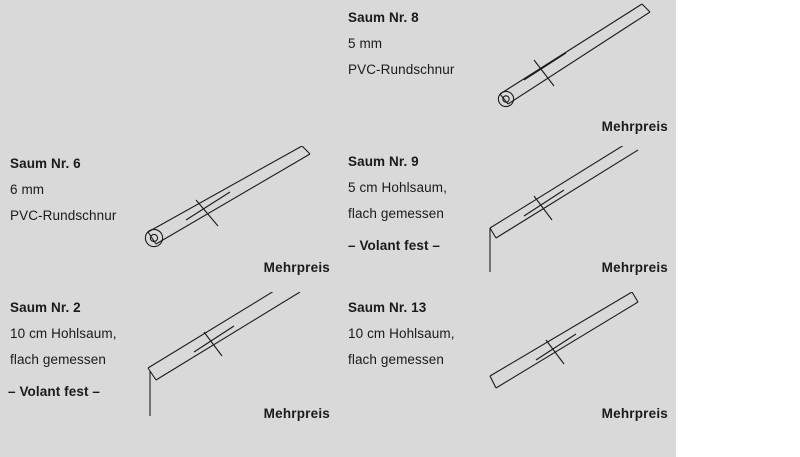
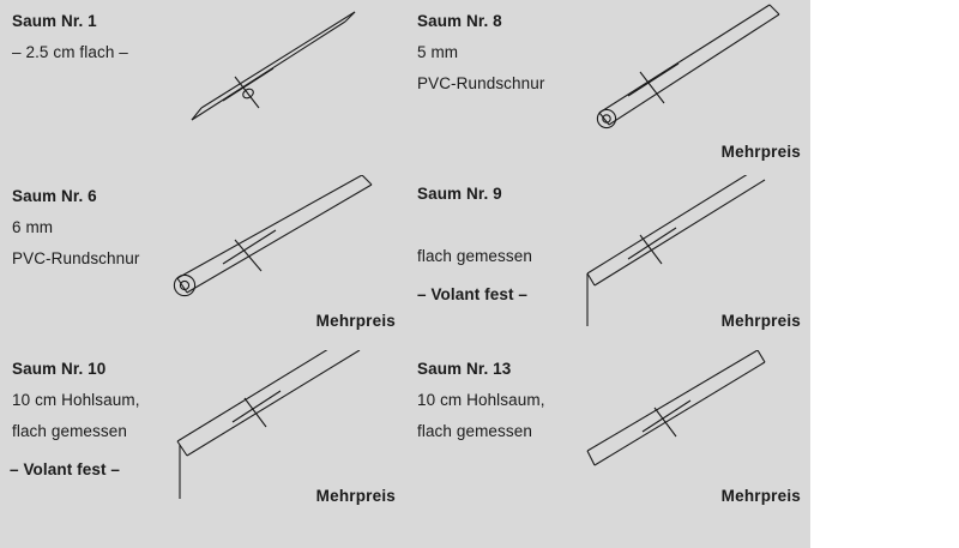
+ Saum Nr. 1
+ – 2.5 cm flach –
  Saum Nr. 8
  5 mm
  PVC-Rundschnur
  Mehrpreis
  Saum Nr. 6
  6 mm
  PVC-Rundschnur
  Mehrpreis
  Saum Nr. 9
- 5 cm Hohlsaum,
  flach gemessen
  – Volant fest –
  Mehrpreis
- Saum Nr. 2
+ Saum Nr. 10
  10 cm Hohlsaum,
  flach gemessen
  – Volant fest –
  Mehrpreis
  Saum Nr. 13
  10 cm Hohlsaum,
  flach gemessen
  Mehrpreis
